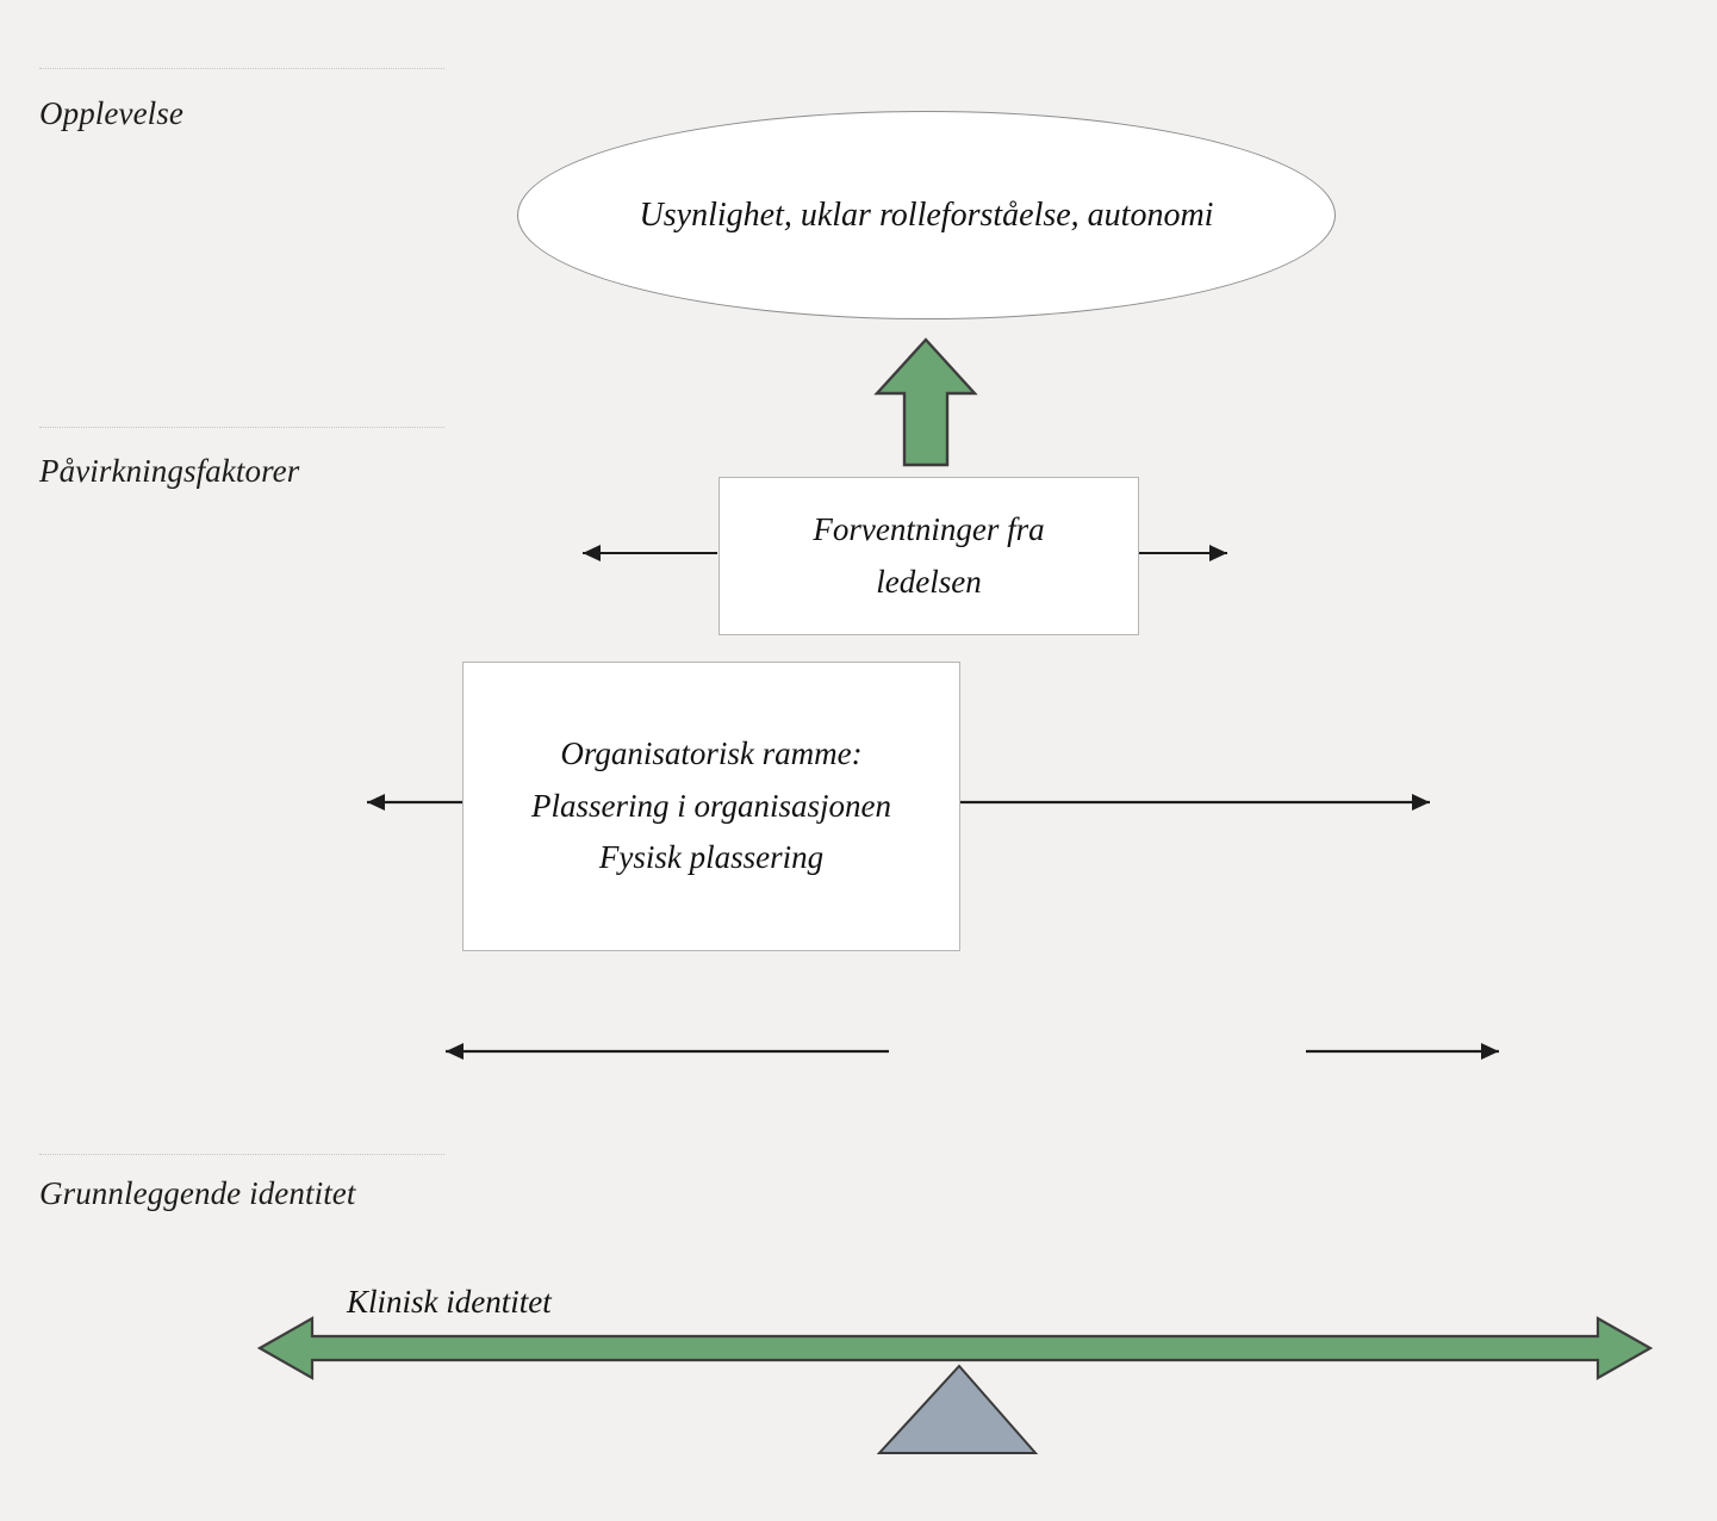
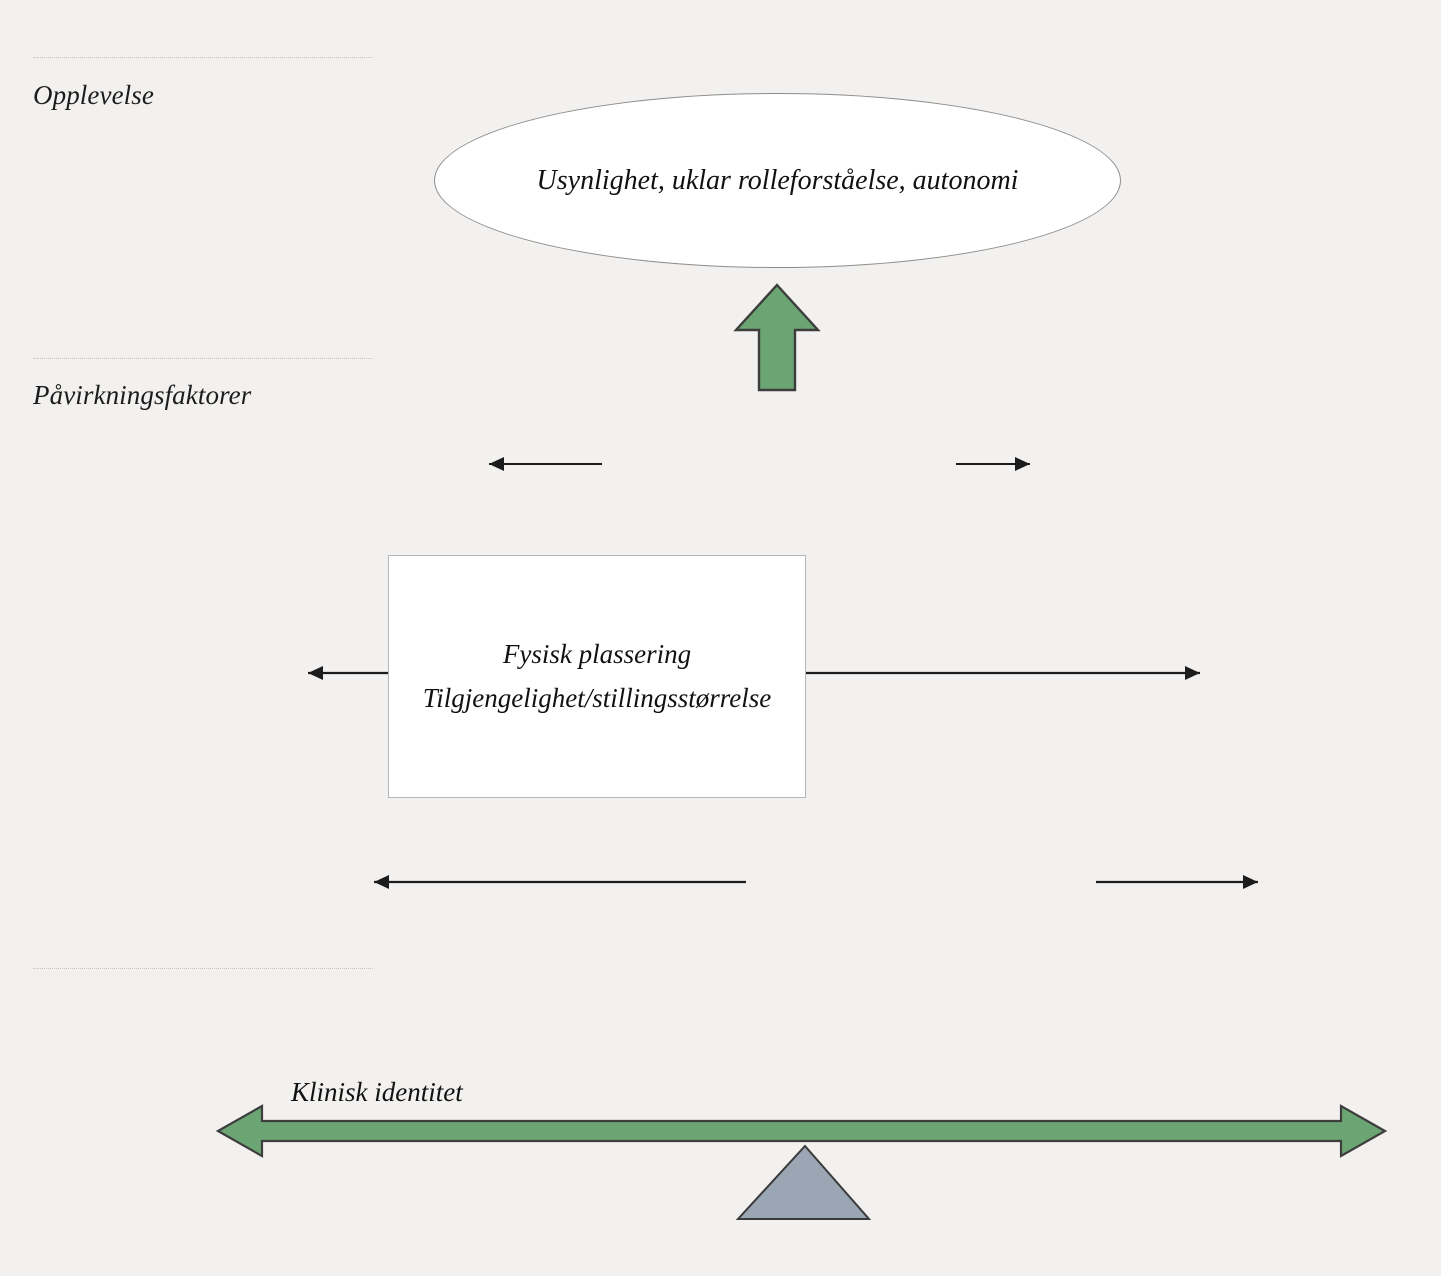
  Opplevelse
  Påvirkningsfaktorer
- Grunnleggende identitet
  Usynlighet, uklar rolleforståelse, autonomi
- Forventninger fra
- ledelsen
- Organisatorisk ramme:
- Plassering i organisasjonen
  Fysisk plassering
+ Tilgjengelighet/stillingsstørrelse
  Klinisk identitet
